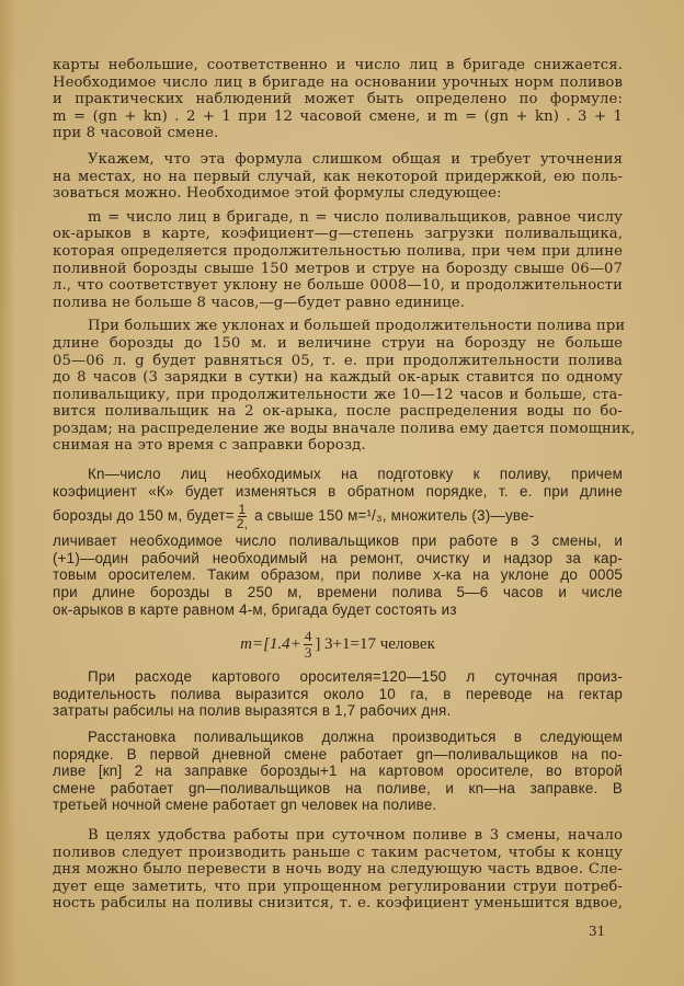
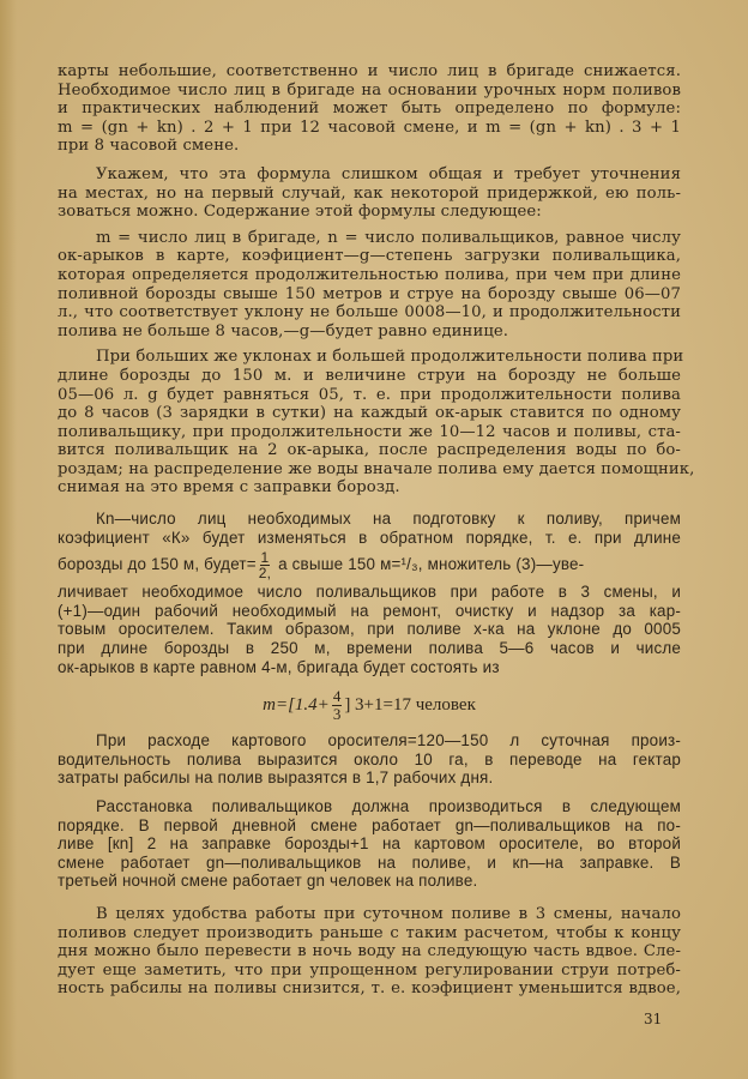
  карты небольшие, соответственно и число лиц в бригаде снижается.
  Необходимое число лиц в бригаде на основании урочных норм поливов
  и практических наблюдений может быть определено по формуле:
  m = (gn + kn) . 2 + 1 при 12 часовой смене, и m = (gn + kn) . 3 + 1
  при 8 часовой смене.
  Укажем, что эта формула слишком общая и требует уточнения
  на местах, но на первый случай, как некоторой придержкой, ею поль-
- зоваться можно. Необходимое этой формулы следующее:
+ зоваться можно. Содержание этой формулы следующее:
  m = число лиц в бригаде, n = число поливальщиков, равное числу
  ок-арыков в карте, коэфициент—g—степень загрузки поливальщика,
  которая определяется продолжительностью полива, при чем при длине
  поливной борозды свыше 150 метров и струе на борозду свыше 06—07
  л., что соответствует уклону не больше 0008—10, и продолжительности
  полива не больше 8 часов,—g—будет равно единице.
  При больших же уклонах и большей продолжительности полива при
  длине борозды до 150 м. и величине струи на борозду не больше
  05—06 л. g будет равняться 05, т. е. при продолжительности полива
  до 8 часов (3 зарядки в сутки) на каждый ок-арык ставится по одному
- поливальщику, при продолжительности же 10—12 часов и больше, ста-
+ поливальщику, при продолжительности же 10—12 часов и поливы, ста-
  вится поливальщик на 2 ок-арыка, после распределения воды по бо-
  роздам; на распределение же воды вначале полива ему дается помощник,
  снимая на это время с заправки борозд.
  Кn—число лиц необходимых на подготовку к поливу, причем
  коэфициент «К» будет изменяться в обратном порядке, т. е. при длине
  борозды до 150 м, будет=
  1
  2,
  а свыше 150 м=¹/₃, множитель (3)—уве-
  личивает необходимое число поливальщиков при работе в 3 смены, и
  (+1)—один рабочий необходимый на ремонт, очистку и надзор за кар-
  товым оросителем. Таким образом, при поливе х-ка на уклоне до 0005
  при длине борозды в 250 м, времени полива 5—6 часов и числе
  ок-арыков в карте равном 4-м, бригада будет состоять из
  m=[1.4+
  4
  3
  ] 3+1=17 человек
  При расходе картового оросителя=120—150 л суточная произ-
  водительность полива выразится около 10 га, в переводе на гектар
  затраты рабсилы на полив выразятся в 1,7 рабочих дня.
  Расстановка поливальщиков должна производиться в следующем
  порядке. В первой дневной смене работает gn—поливальщиков на по-
  ливе [кn] 2 на заправке борозды+1 на картовом оросителе, во второй
  смене работает gn—поливальщиков на поливе, и кn—на заправке. В
  третьей ночной смене работает gn человек на поливе.
  В целях удобства работы при суточном поливе в 3 смены, начало
  поливов следует производить раньше с таким расчетом, чтобы к концу
  дня можно было перевести в ночь воду на следующую часть вдвое. Сле-
  дует еще заметить, что при упрощенном регулировании струи потреб-
  ность рабсилы на поливы снизится, т. е. коэфициент уменьшится вдвое,
  31
